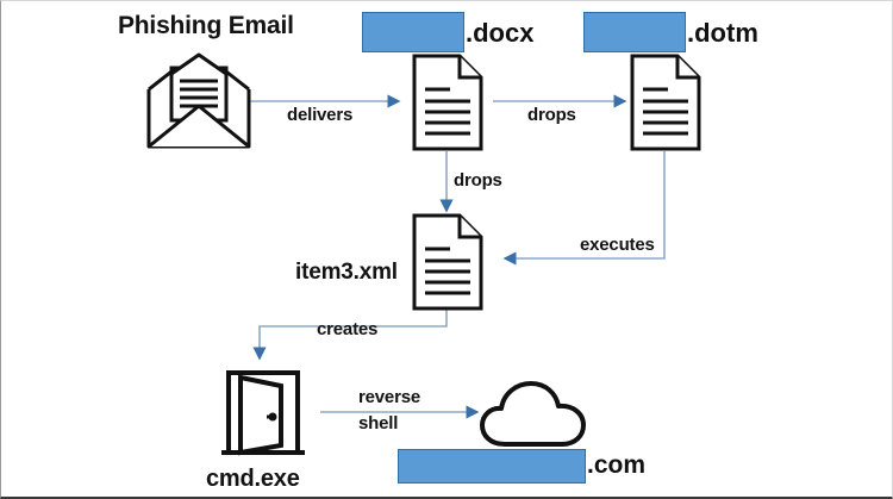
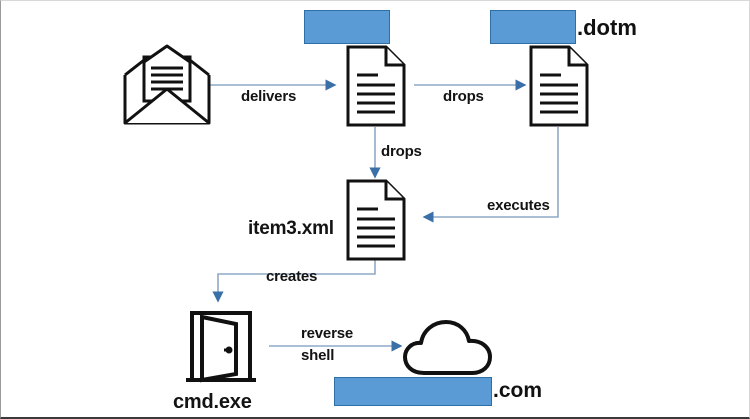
  delivers
  drops
  drops
  executes
  creates
  reverse
  shell
- Phishing Email
- .docx
  .dotm
  item3.xml
  cmd.exe
  .com
